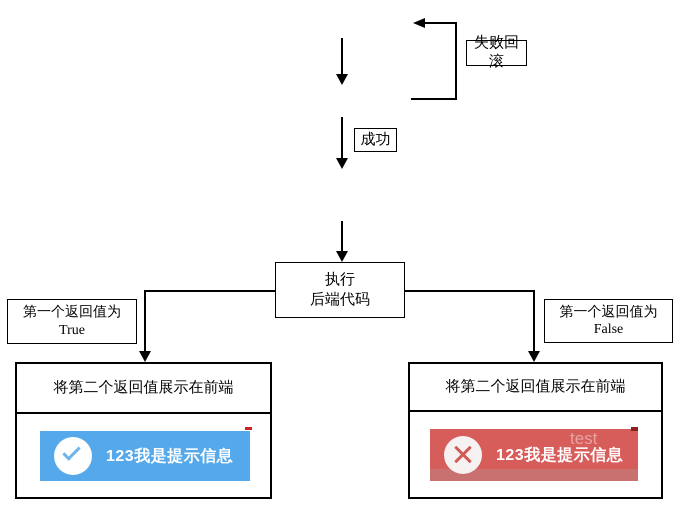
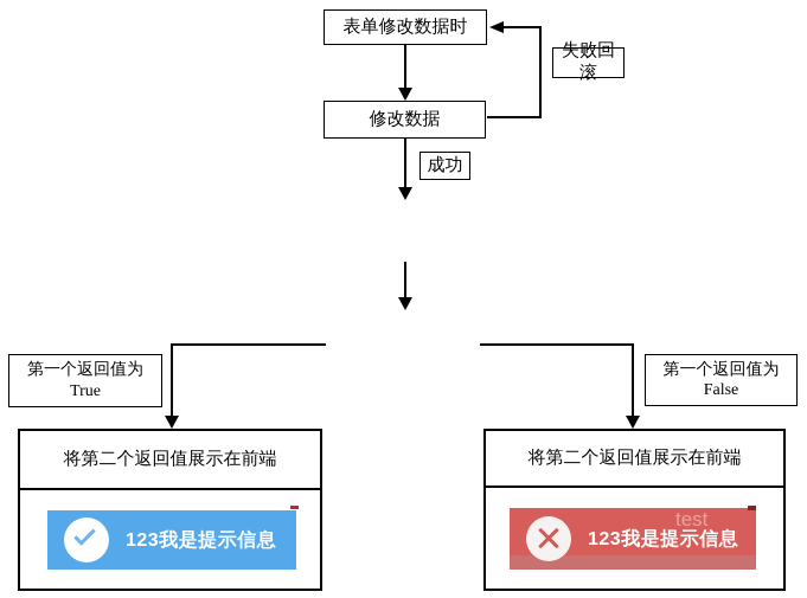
+ 表单修改数据时
+ 修改数据
  失败回滚
  成功
- 执行
- 后端代码
  第一个返回值为
  True
  第一个返回值为
  False
  将第二个返回值展示在前端
  123我是提示信息
  将第二个返回值展示在前端
  test
  123我是提示信息
